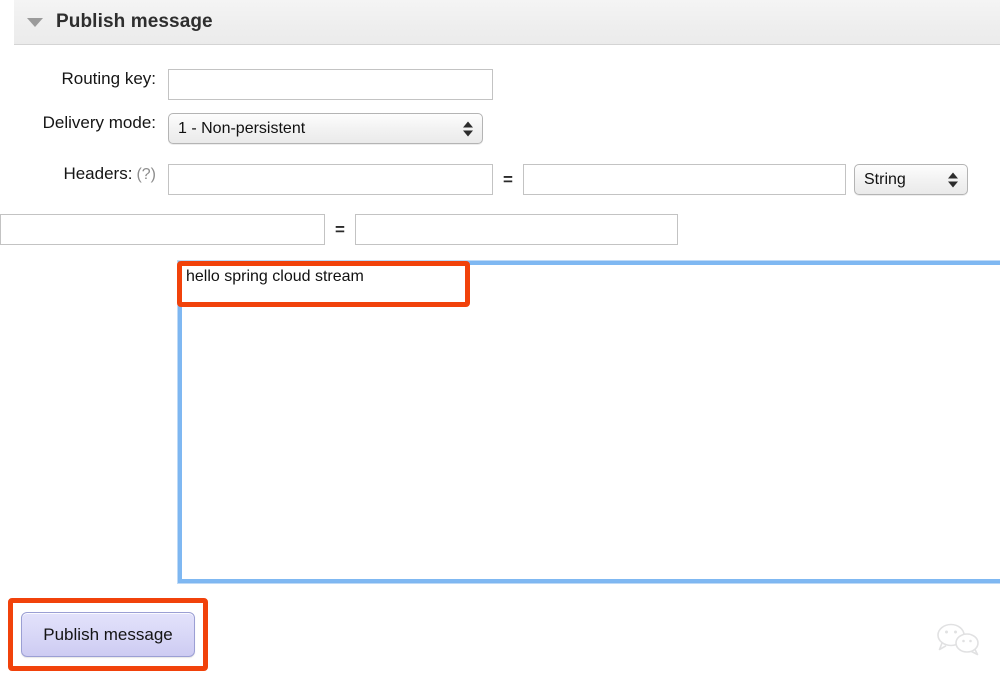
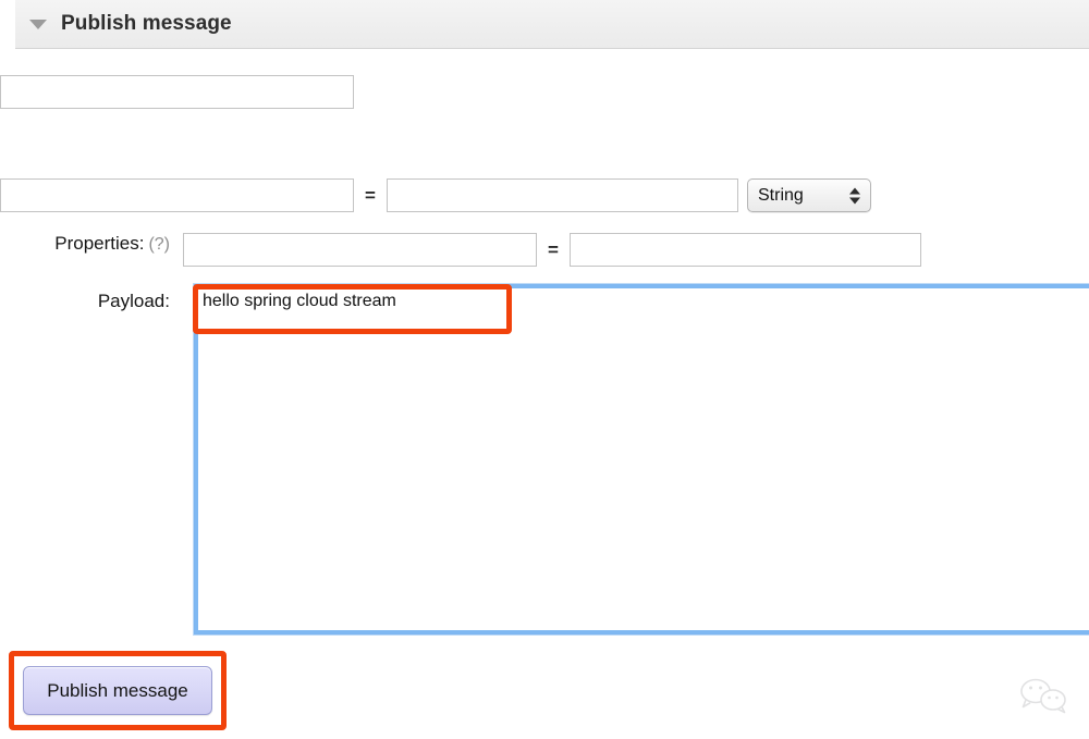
  Publish message
- Routing key:
- Delivery mode:
- 1 - Non-persistent
- Headers: (?)
  =
  String
+ Properties: (?)
  =
+ Payload:
  hello spring cloud stream
  Publish message
